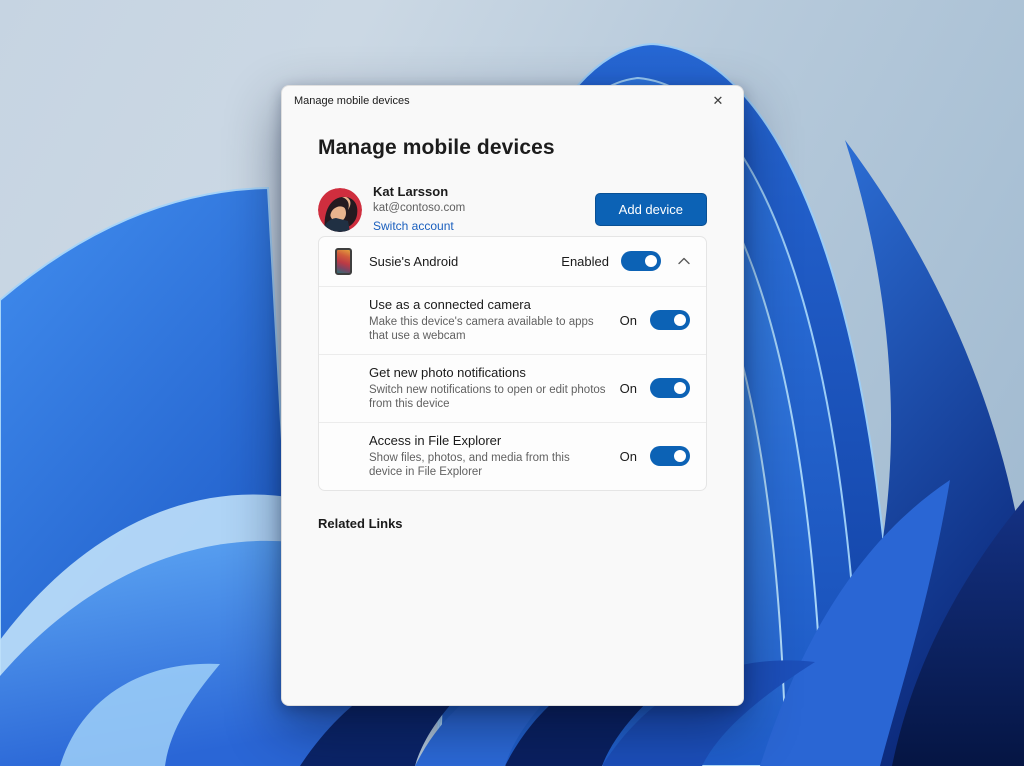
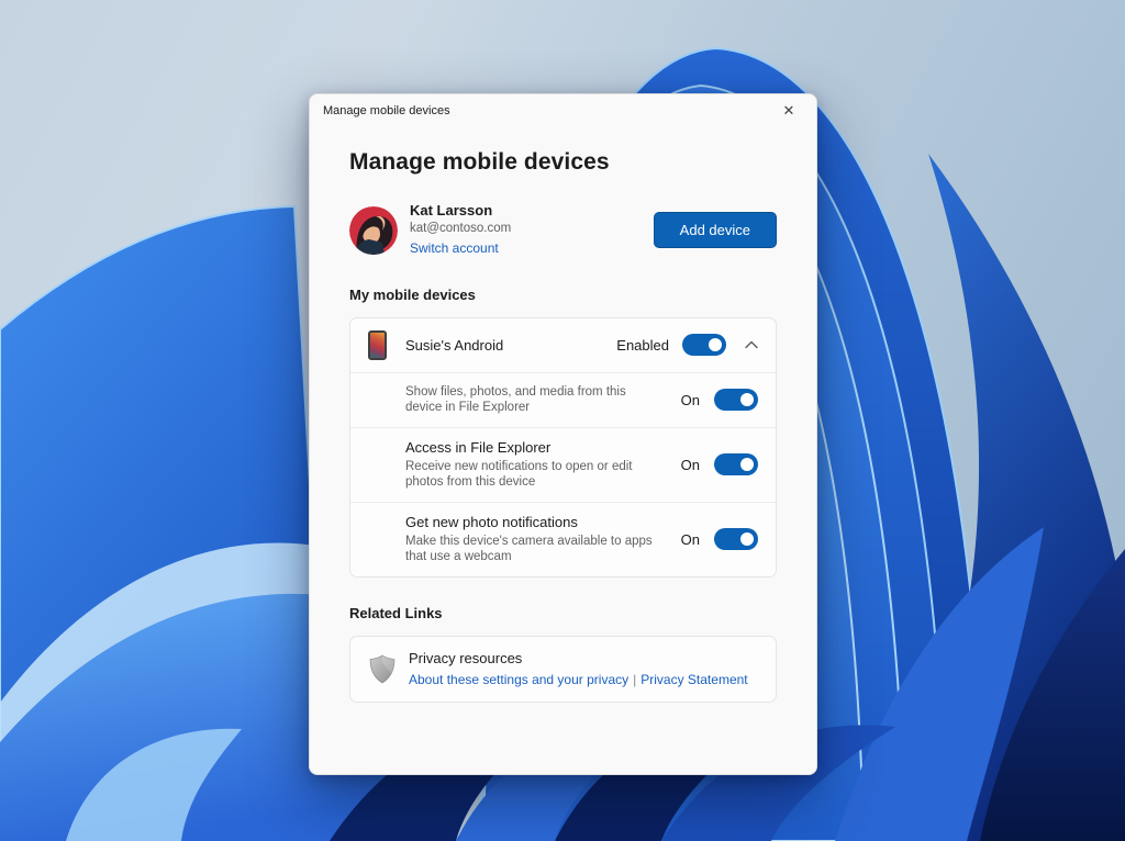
  Manage mobile devices
  ✕
  Manage mobile devices
  Kat Larsson
  kat@contoso.com
  Switch account
  Add device
+ My mobile devices
  Susie's Android
  Enabled
- Use as a connected camera
- Make this device's camera available to apps that use a webcam
+ Show files, photos, and media from this device in File Explorer
  On
- Get new photo notifications
+ Access in File Explorer
- Switch new notifications to open or edit photos from this device
+ Receive new notifications to open or edit photos from this device
  On
- Access in File Explorer
+ Get new photo notifications
- Show files, photos, and media from this device in File Explorer
+ Make this device's camera available to apps that use a webcam
  On
  Related Links
+ Privacy resources
+ About these settings and your privacy | Privacy Statement
